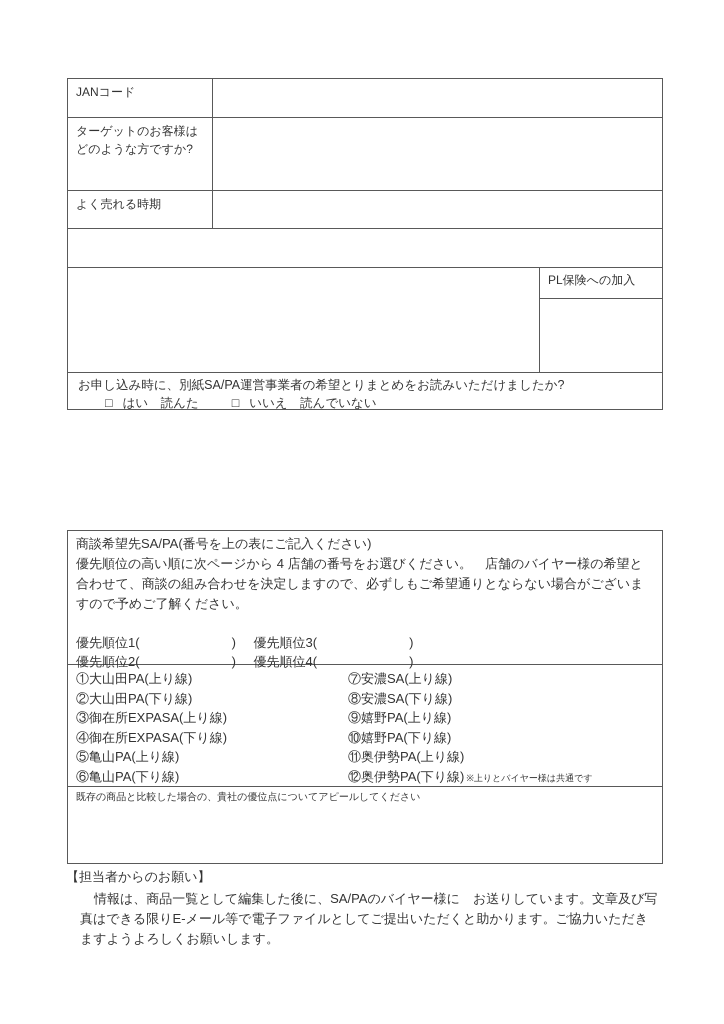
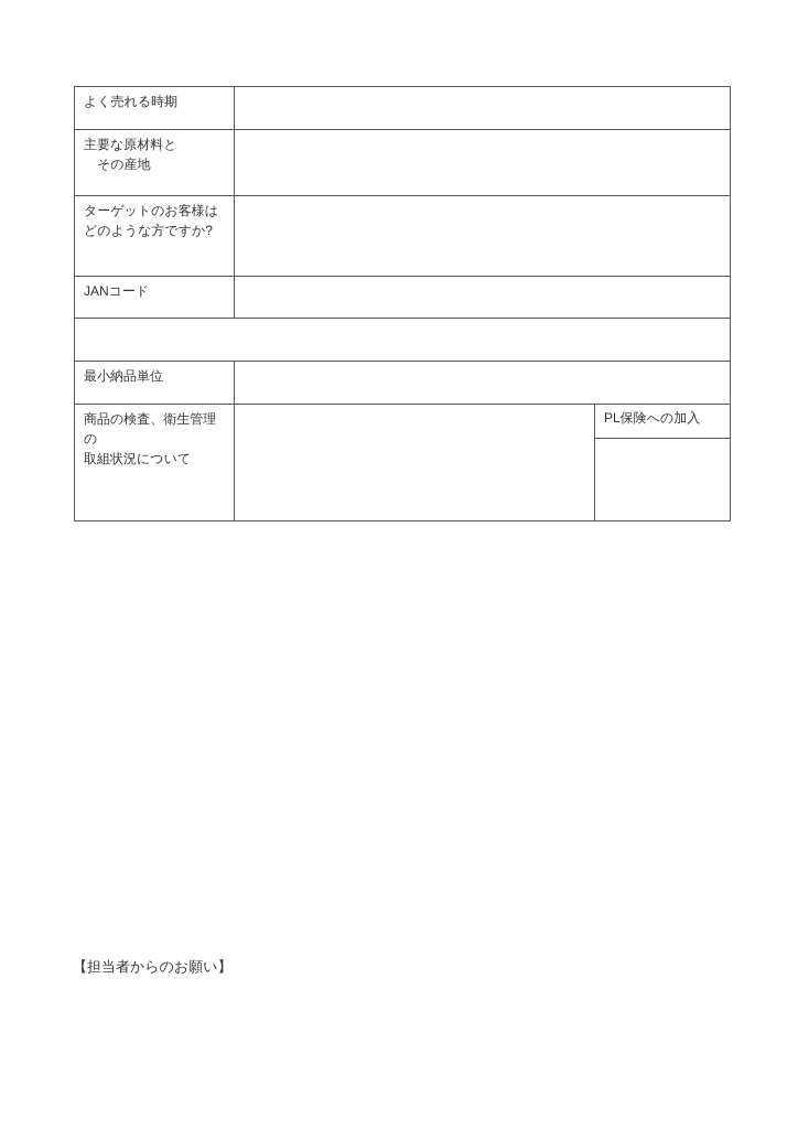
- JANコード
+ よく売れる時期
+ 主要な原材料と
+ その産地
  ターゲットのお客様は
  どのような方ですか?
- よく売れる時期
+ JANコード
+ 最小納品単位
+ 商品の検査、衛生管理の
+ 取組状況について
  PL保険への加入
- お申し込み時に、別紙SA/PA運営事業者の希望とりまとめをお読みいただけましたか?
- □ はい 読んた □ いいえ 読んでいない
- 商談希望先SA/PA(番号を上の表にご記入ください)
- 優先順位の高い順に次ページから 4 店舗の番号をお選びください。 店舗のバイヤー様の希望と合わせて、商談の組み合わせを決定しますので、必ずしもご希望通りとならない場合がございますので予めご了解ください。
- 優先順位1( ) 優先順位3( )
- 優先順位2( ) 優先順位4( )
- ①大山田PA(上り線)
- ②大山田PA(下り線)
- ③御在所EXPASA(上り線)
- ④御在所EXPASA(下り線)
- ⑤亀山PA(上り線)
- ⑥亀山PA(下り線)
- ⑦安濃SA(上り線)
- ⑧安濃SA(下り線)
- ⑨嬉野PA(上り線)
- ⑩嬉野PA(下り線)
- ⑪奥伊勢PA(上り線)
- ⑫奥伊勢PA(下り線) ※上りとバイヤー様は共通です
- 既存の商品と比較した場合の、貴社の優位点についてアピールしてください
  【担当者からのお願い】
- 情報は、商品一覧として編集した後に、SA/PAのバイヤー様に お送りしています。文章及び写真はできる限りE-メール等で電子ファイルとしてご提出いただくと助かります。ご協力いただきますようよろしくお願いします。
